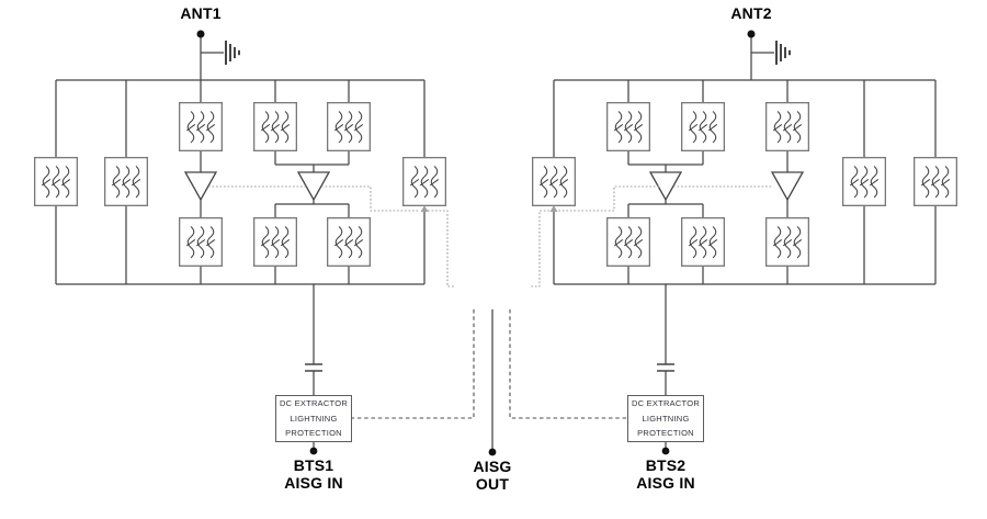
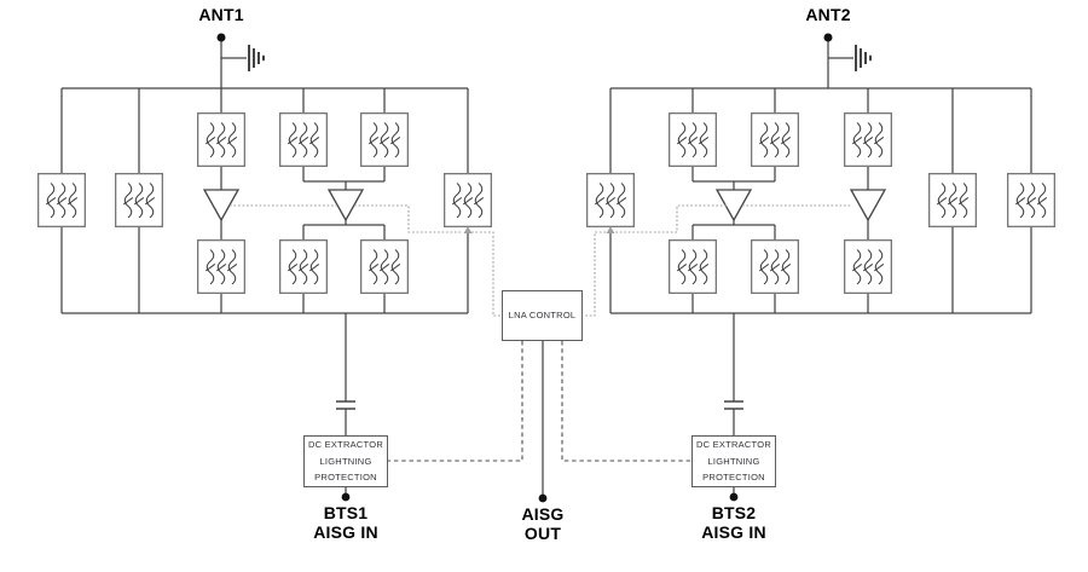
  ANT1
  ANT2
+ LNA CONTROL
  DC EXTRACTOR
  LIGHTNING
  PROTECTION
  DC EXTRACTOR
  LIGHTNING
  PROTECTION
  BTS1
  AISG IN
  AISG
  OUT
  BTS2
  AISG IN
